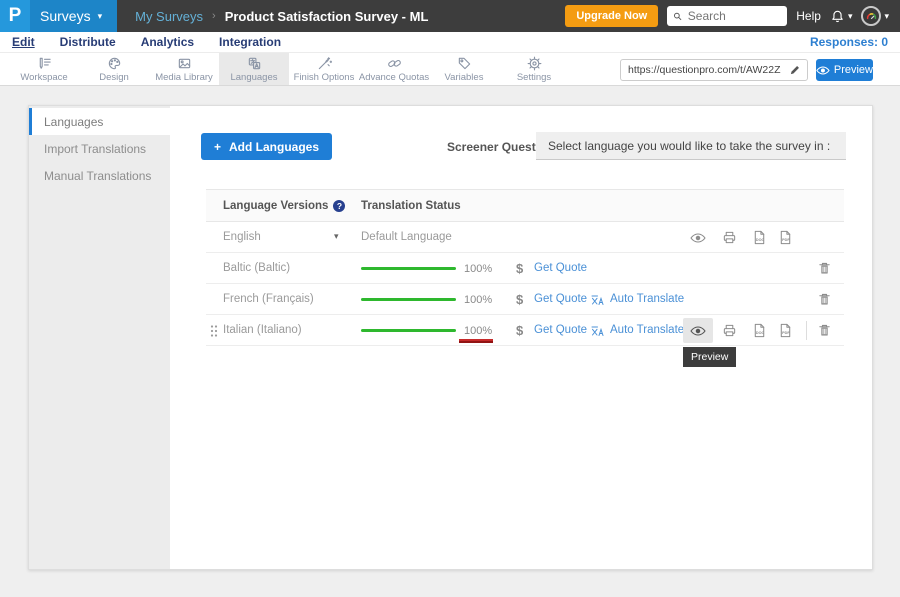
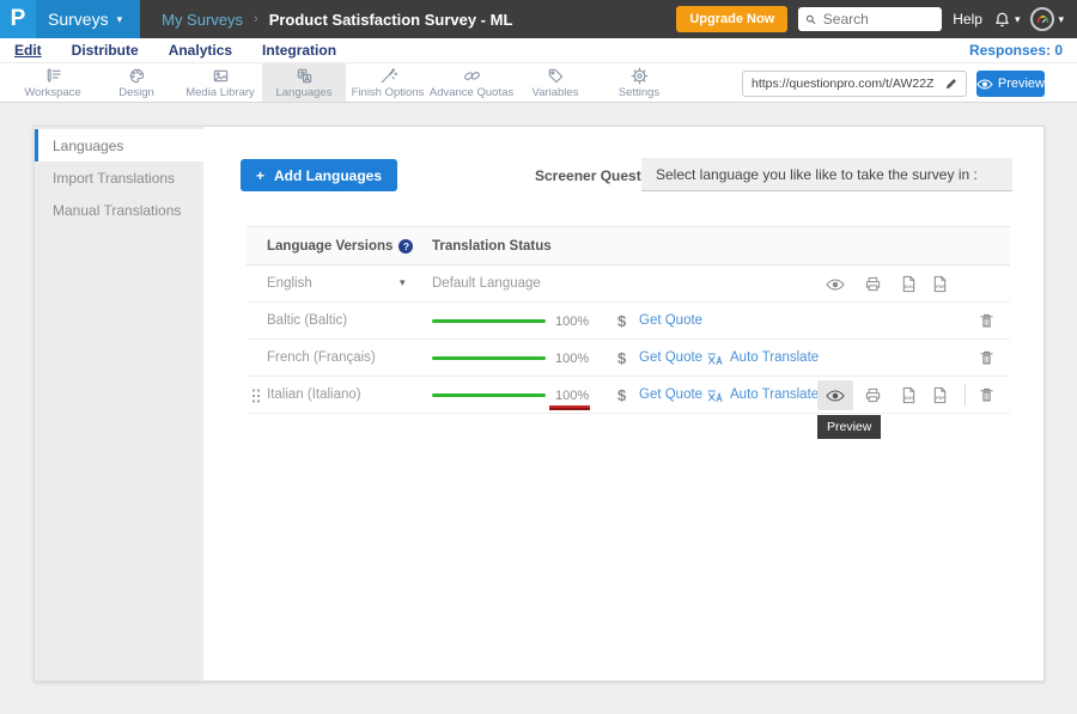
  P
  Surveys
  ▾
  My Surveys
  ›
  Product Satisfaction Survey - ML
  Upgrade Now
  Search
  Help
  ▾
  ▾
  Edit
  Distribute
  Analytics
  Integration
  Responses: 0
  Workspace
  Design
  Media Library
  Languages
  Finish Options
  Advance Quotas
  Variables
  Settings
  https://questionpro.com/t/AW22Z
  Preview
  Languages
  Import Translations
  Manual Translations
  +
  Add Languages
  Screener Quest
- Select language you would like to take the survey in :
+ Select language you like like to take the survey in :
  Language Versions
  ?
  Translation Status
  English
  ▾
  Default Language
  Baltic (Baltic)
  100%
  $
  Get Quote
  French (Français)
  100%
  $
  Get Quote
  Auto Translate
  Italian (Italiano)
  100%
  $
  Get Quote
  Auto Translate
  Preview
